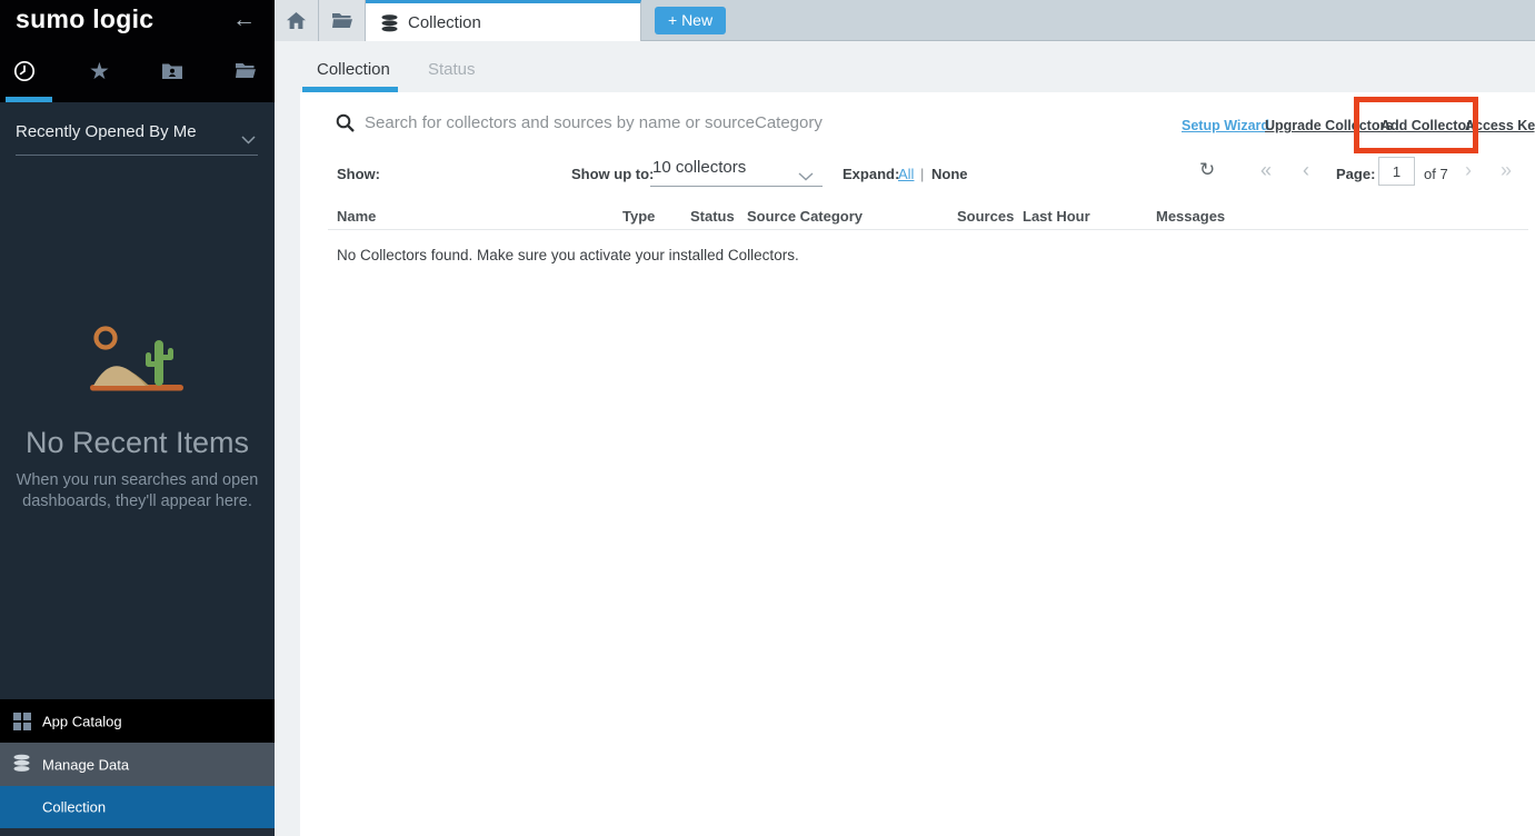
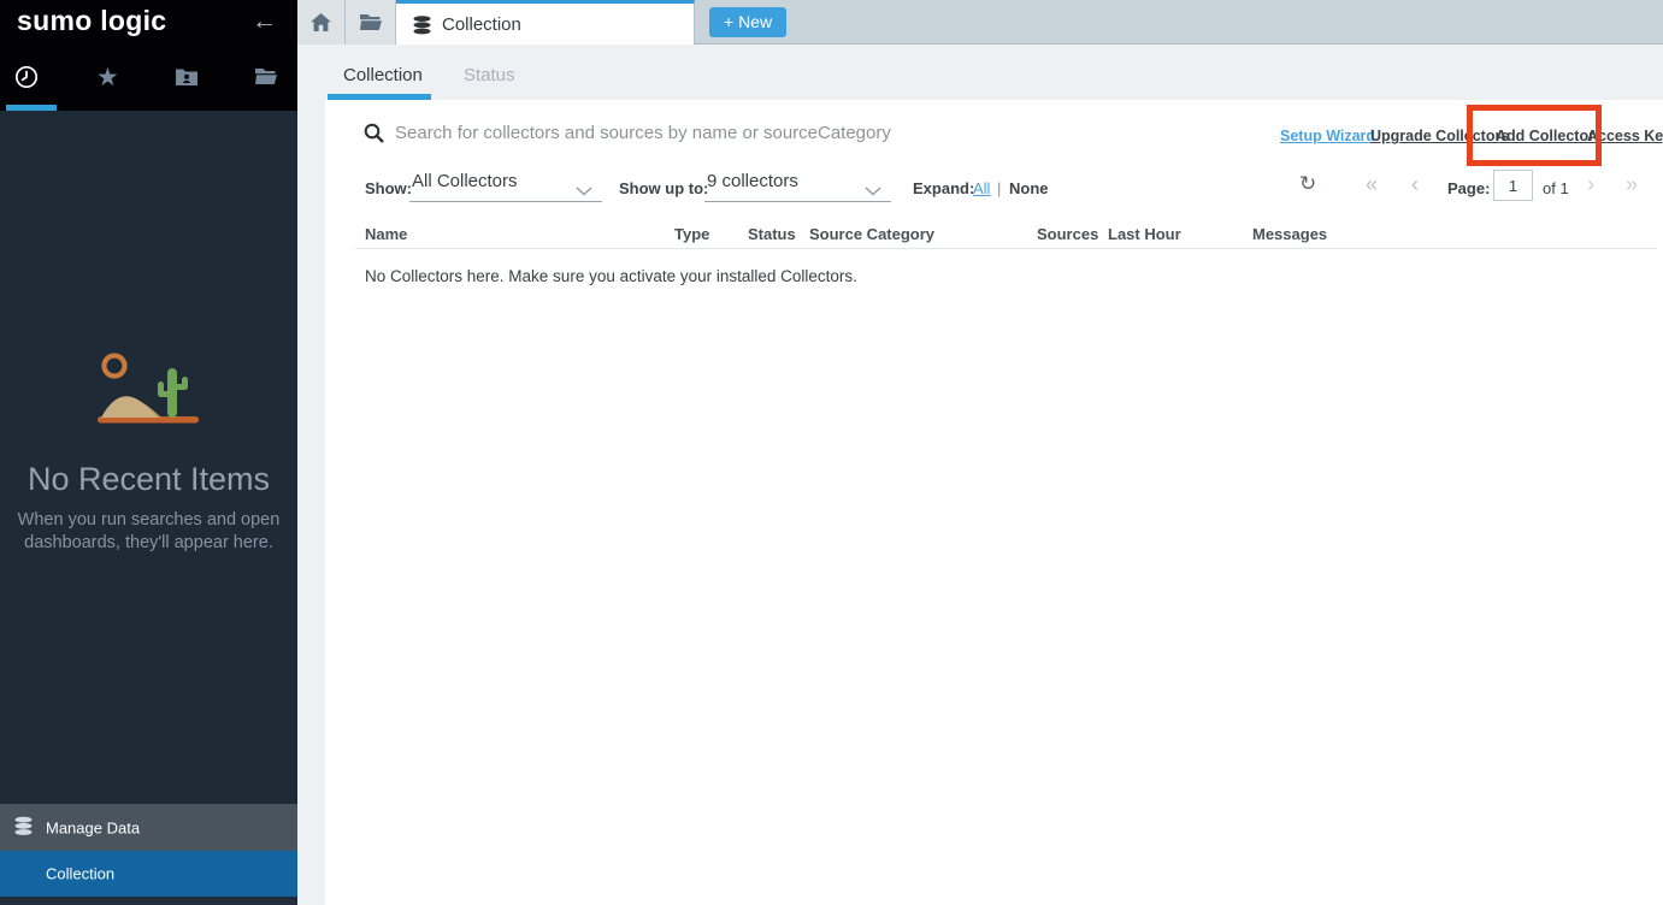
  sumo logic
  ←
  ★
- Recently Opened By Me
  No Recent Items
  When you run searches and open dashboards, they'll appear here.
- App Catalog
  Manage Data
  Collection
  Collection
  + New
  Collection
  Status
  Search for collectors and sources by name or sourceCategory
  Setup Wizard
  Upgrade Collectors
  Add Collector
  Access Ke
  Show:
+ All Collectors
  Show up to:
- 10 collectors
+ 9 collectors
  Expand:
  All
  |
  None
  ↻
  «
  ‹
  Page:
  1
- of 7
+ of 1
  ›
  »
  Name
  Type
  Status
  Source Category
  Sources
  Last Hour
  Messages
- No Collectors found. Make sure you activate your installed Collectors.
+ No Collectors here. Make sure you activate your installed Collectors.
